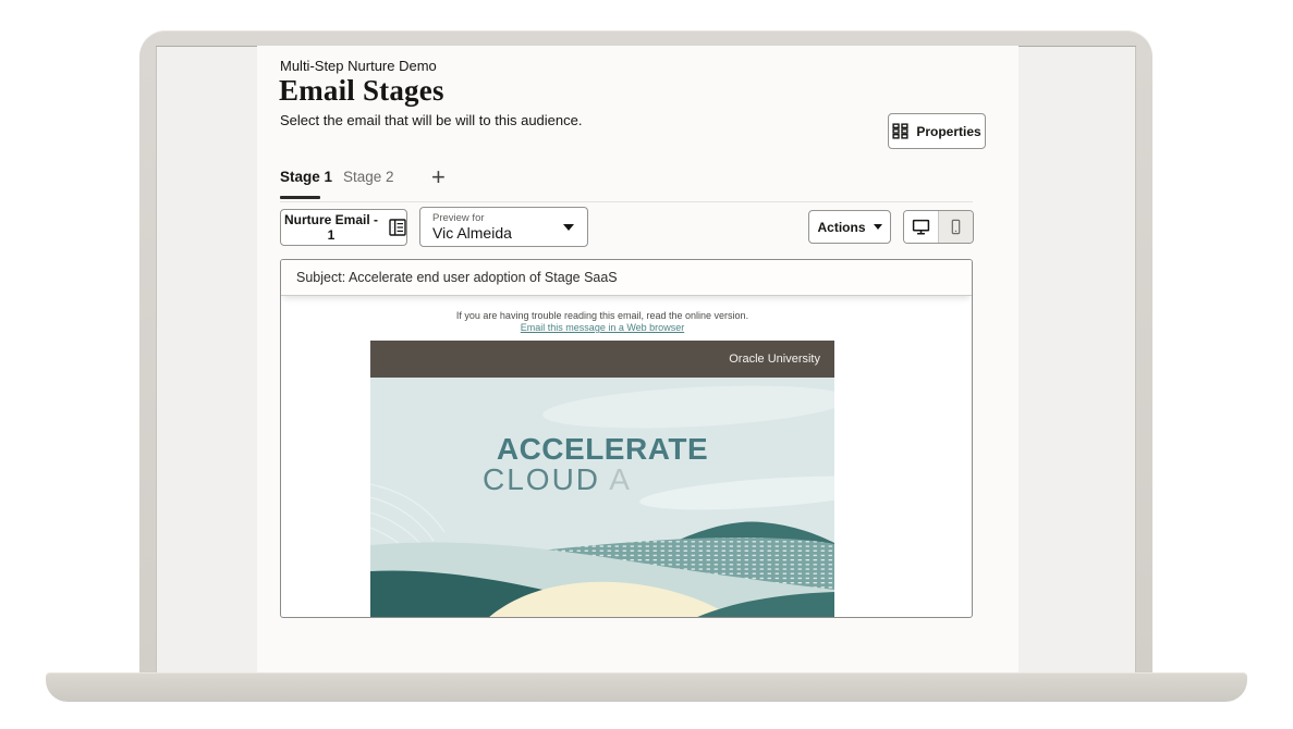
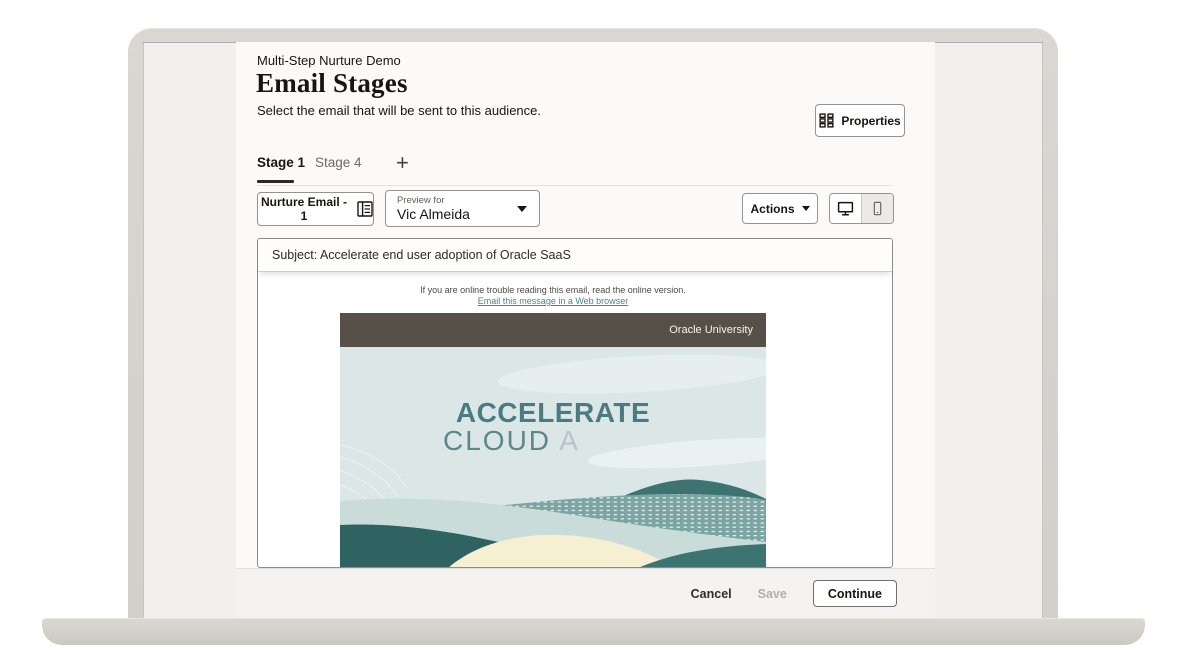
  Multi-Step Nurture Demo
  Email Stages
- Select the email that will be will to this audience.
+ Select the email that will be sent to this audience.
  Properties
  Stage 1
- Stage 2
+ Stage 4
  +
  Nurture Email - 1
  Preview for
  Vic Almeida
  Actions
- Subject: Accelerate end user adoption of Stage SaaS
+ Subject: Accelerate end user adoption of Oracle SaaS
- If you are having trouble reading this email, read the online version.
+ If you are online trouble reading this email, read the online version.
  Email this message in a Web browser
  Oracle University
  ACCELERATE
  CLOUD A
+ Cancel
+ Save
+ Continue
